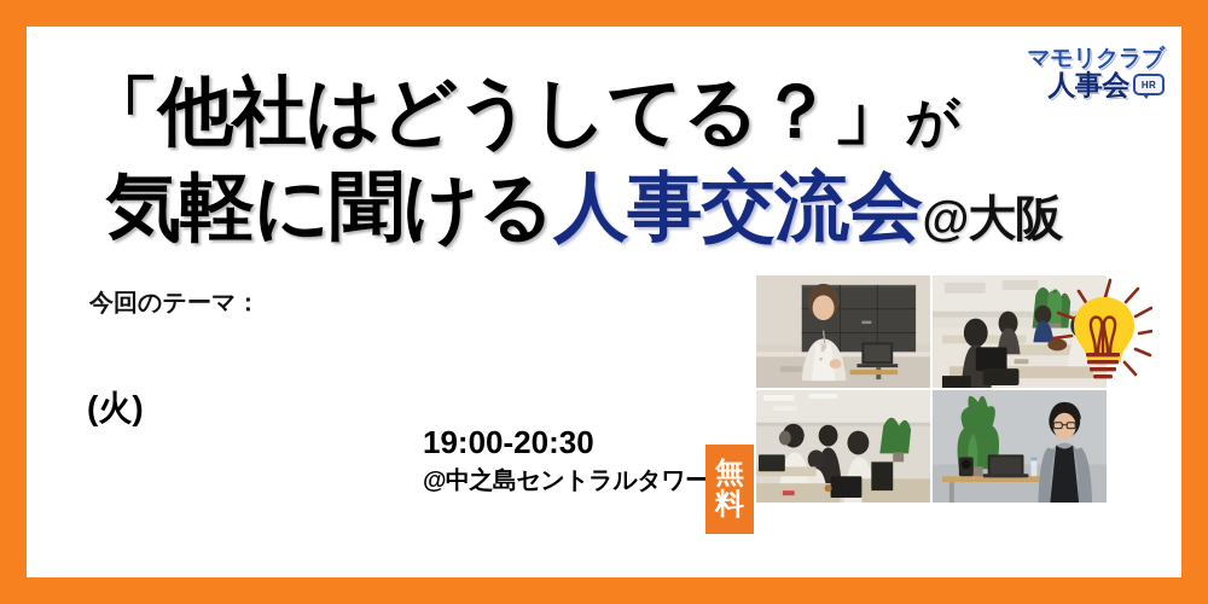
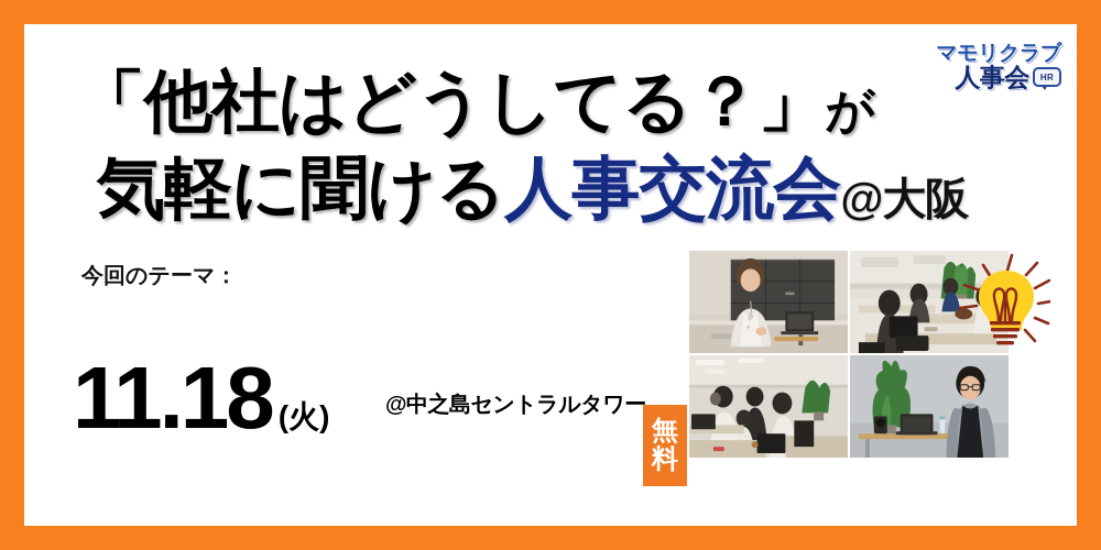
  マモリクラブ
  人事会
  HR
  「他社はどうしてる？」
  が
  気軽に聞ける
  人事交流会
  @大阪
  今回のテーマ：
+ 11.18
  (火)
- 19:00-20:30
  @中之島セントラルタワー
  無
  料
